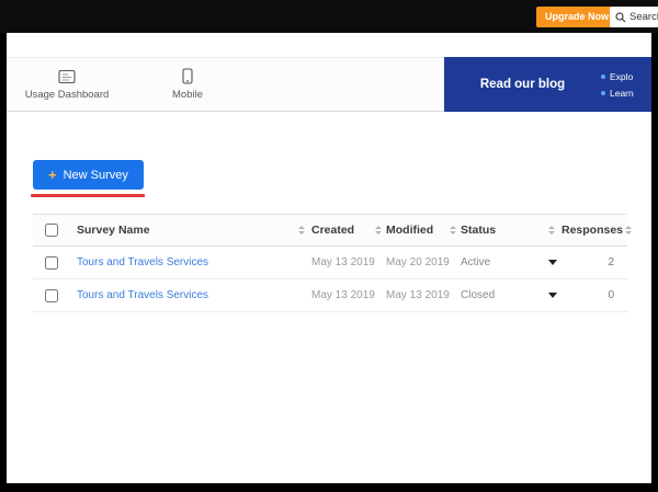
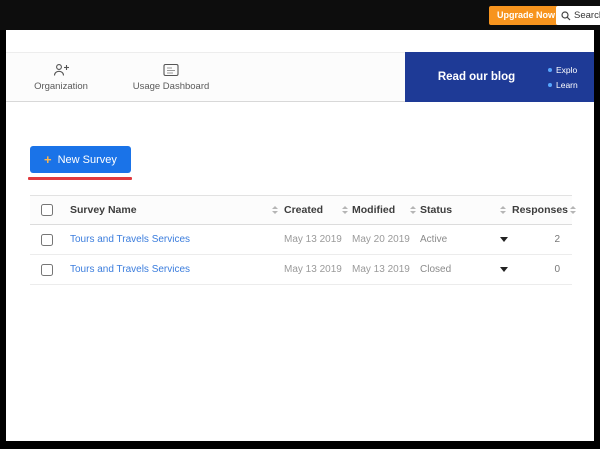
  Upgrade Now
  Searc
+ Organization
  Usage Dashboard
- Mobile
  Read our blog
  Explo
  Learn
  +
  New Survey
  Survey Name
  Created
  Modified
  Status
  Responses
  Tours and Travels Services
  May 13 2019
  May 20 2019
  Active
  2
  Tours and Travels Services
  May 13 2019
  May 13 2019
  Closed
  0
